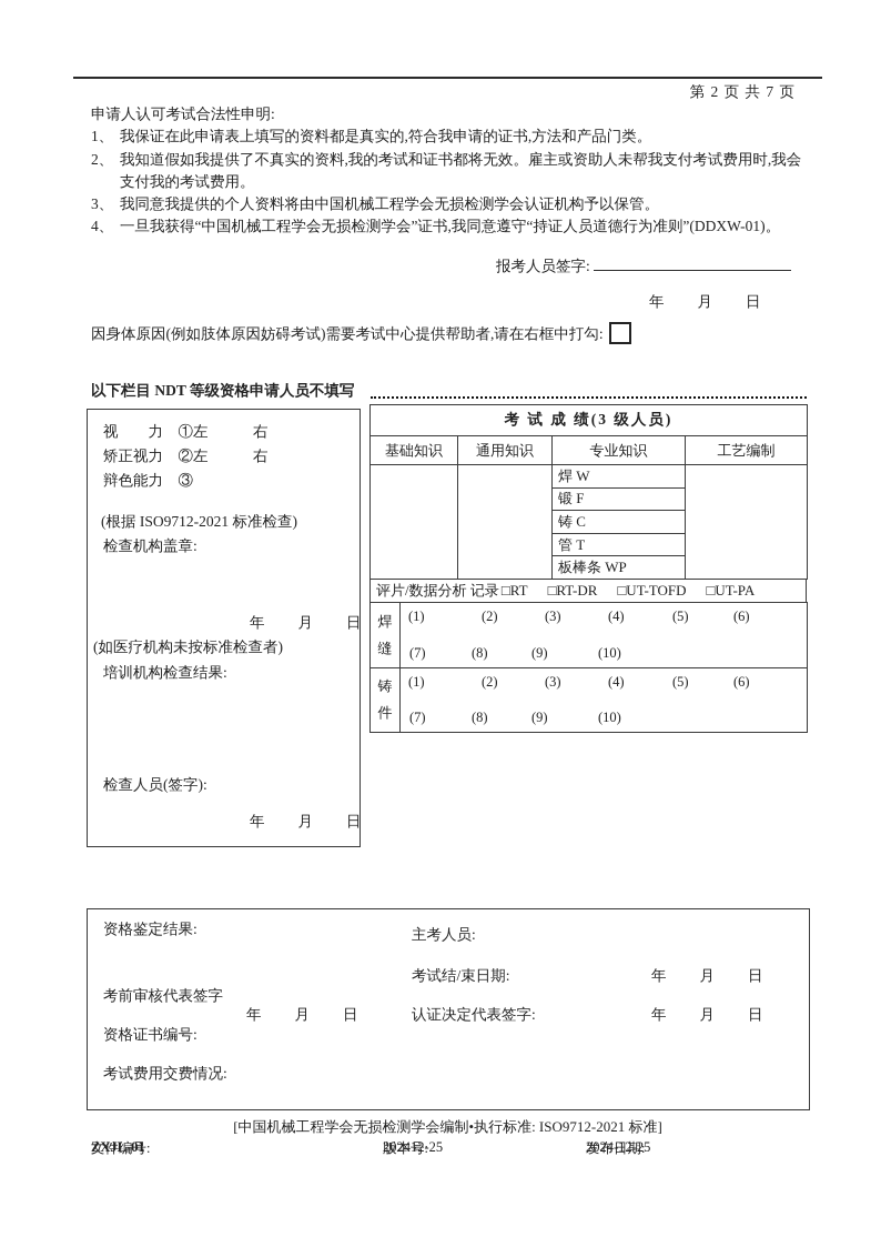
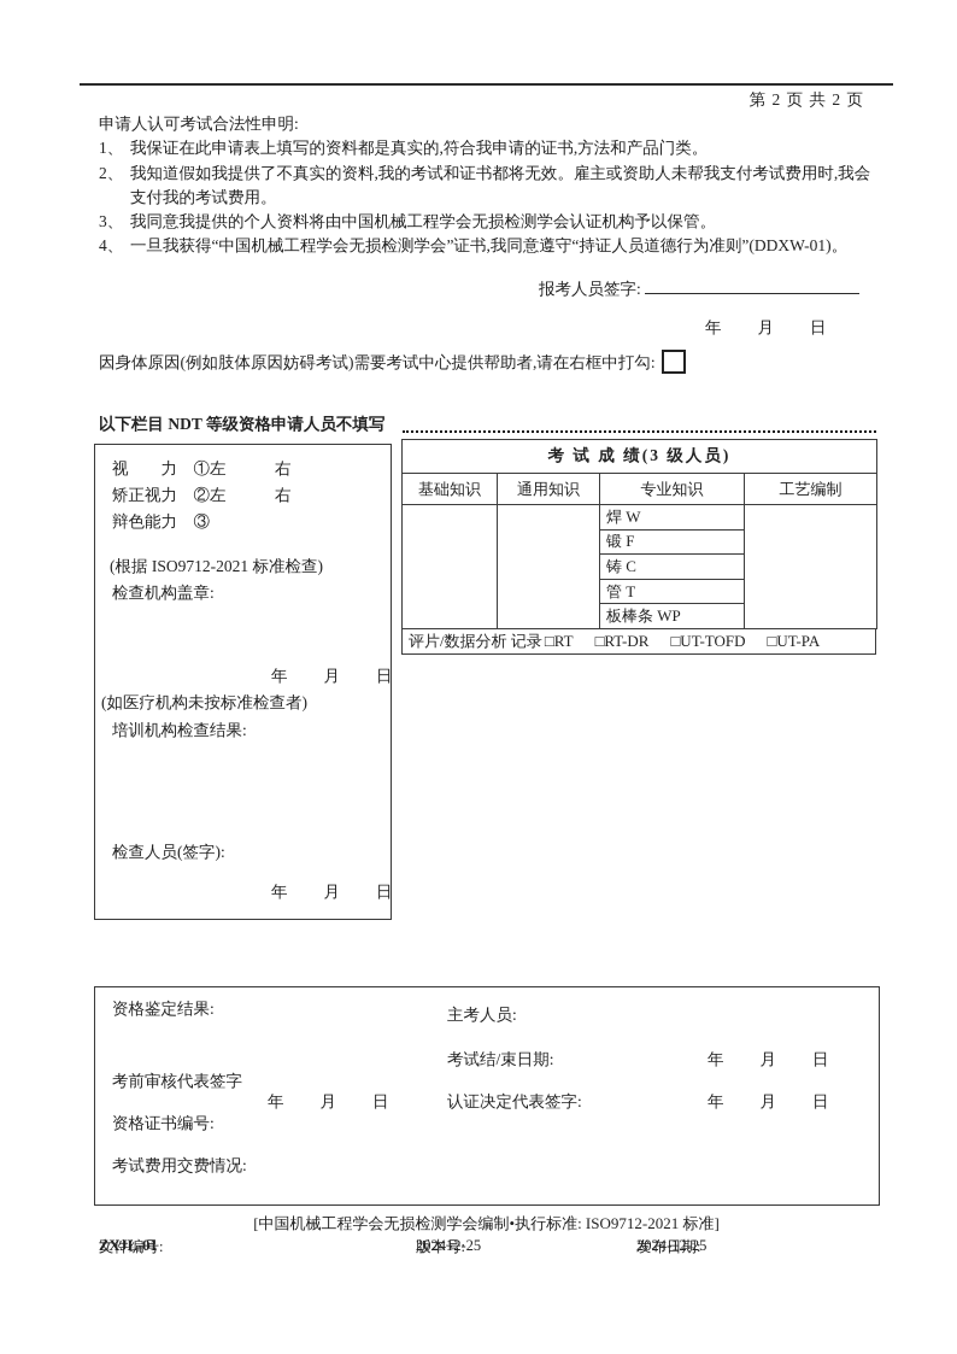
- 第 2 页 共 7 页
+ 第 2 页 共 2 页
  申请人认可考试合法性申明:
  1、 我保证在此申请表上填写的资料都是真实的,符合我申请的证书,方法和产品门类。
  2、 我知道假如我提供了不真实的资料,我的考试和证书都将无效。雇主或资助人未帮我支付考试费用时,我会支付我的考试费用。
  3、 我同意我提供的个人资料将由中国机械工程学会无损检测学会认证机构予以保管。
  4、 一旦我获得“中国机械工程学会无损检测学会”证书,我同意遵守“持证人员道德行为准则”(DDXW-01)。
  报考人员签字:
  年 月 日
  因身体原因(例如肢体原因妨碍考试)需要考试中心提供帮助者,请在右框中打勾:
  以下栏目 NDT 等级资格申请人员不填写
  视 力 ①左 右
  矫正视力 ②左 右
  辩色能力 ③
  (根据 ISO9712-2021 标准检查)
  检查机构盖章:
  年 月 日
  (如医疗机构未按标准检查者)
  培训机构检查结果:
  检查人员(签字):
  年 月 日
  考 试 成 绩(3 级人员)
  基础知识	通用知识	专业知识	工艺编制
  		焊 W
  锻 F
  铸 C
  管 T
  板棒条 WP
  评片/数据分析 记录 □RT □RT-DR □UT-TOFD □UT-PA
- 焊缝	(1) (2) (3) (4) (5) (6) (7) (8) (9) (10)
- 铸件	(1) (2) (3) (4) (5) (6) (7) (8) (9) (10)
  资格鉴定结果:
  主考人员:
  考试结/束日期:
  年 月 日
  考前审核代表签字
  年 月 日
  认证决定代表签字:
  年 月 日
  资格证书编号:
  考试费用交费情况:
  [中国机械工程学会无损检测学会编制•执行标准: ISO9712-2021 标准]
  文件编号:
  ZXJL-01
  版本号:
  202412-25
  发布日期:
  2024-12-25
